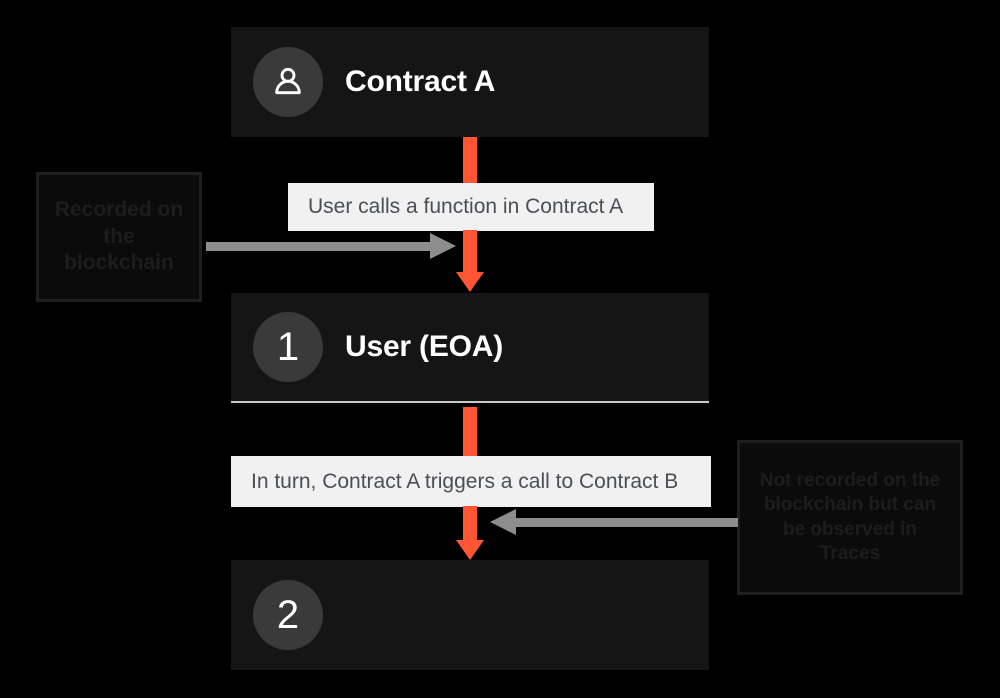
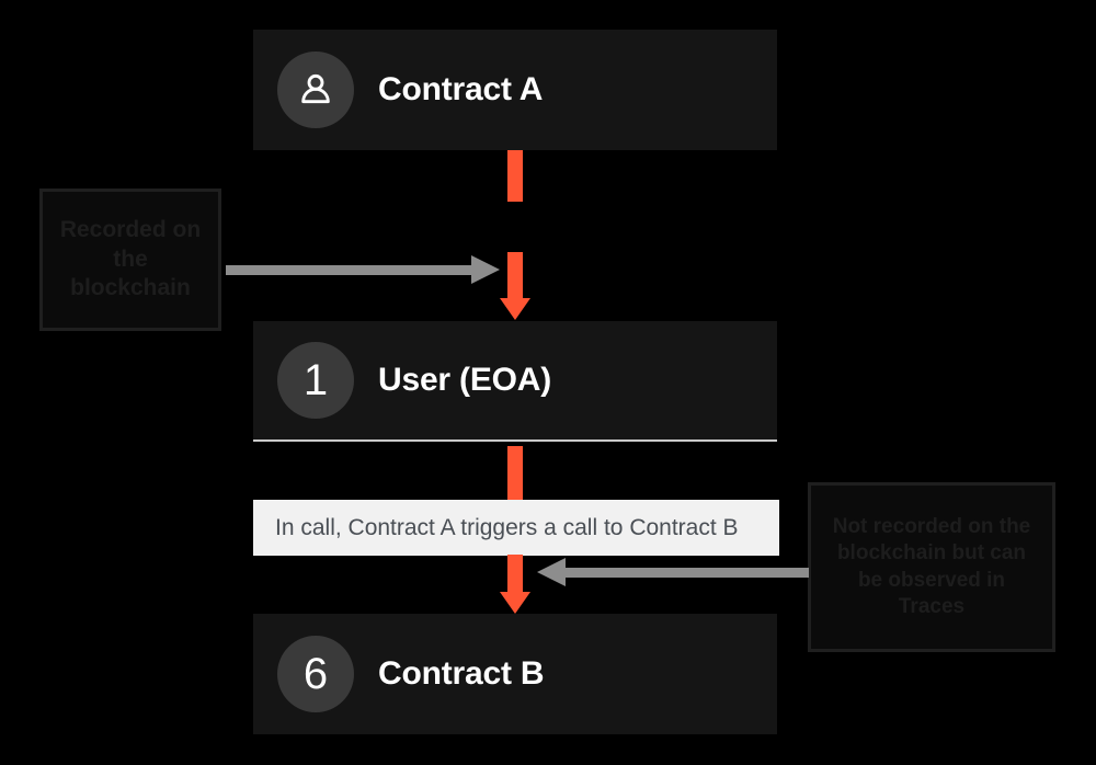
  Contract A
- User calls a function in Contract A
  1
  User (EOA)
- In turn, Contract A triggers a call to Contract B
+ In call, Contract A triggers a call to Contract B
- 2
+ 6
+ Contract B
